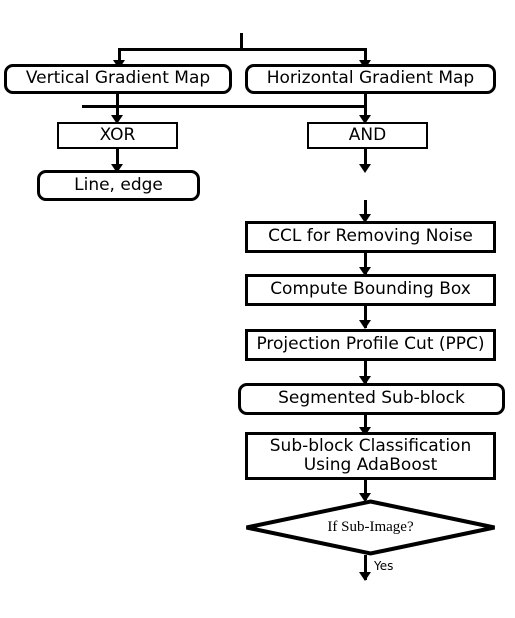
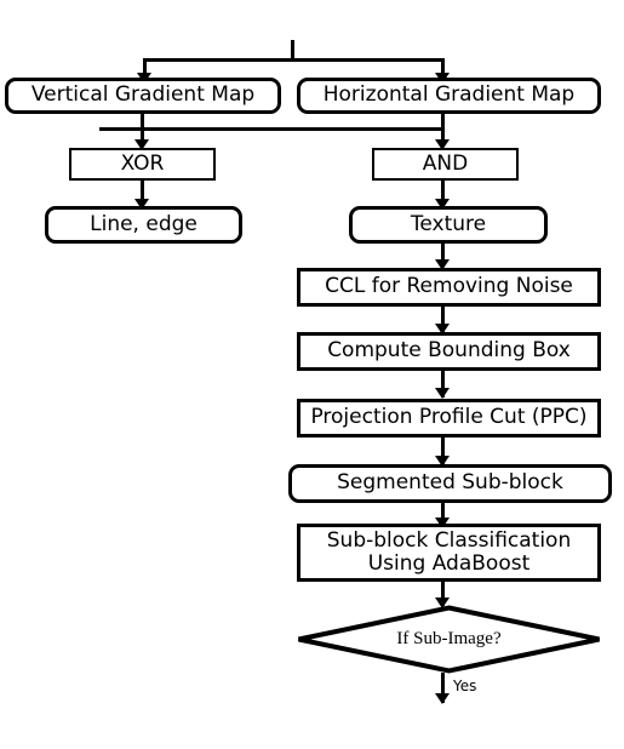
  Yes
  Vertical Gradient Map
  Horizontal Gradient Map
  XOR
  AND
  Line, edge
+ Texture
  CCL for Removing Noise
  Compute Bounding Box
  Projection Profile Cut (PPC)
  Segmented Sub-block
  Sub-block Classification
  Using AdaBoost
  If Sub-Image?
